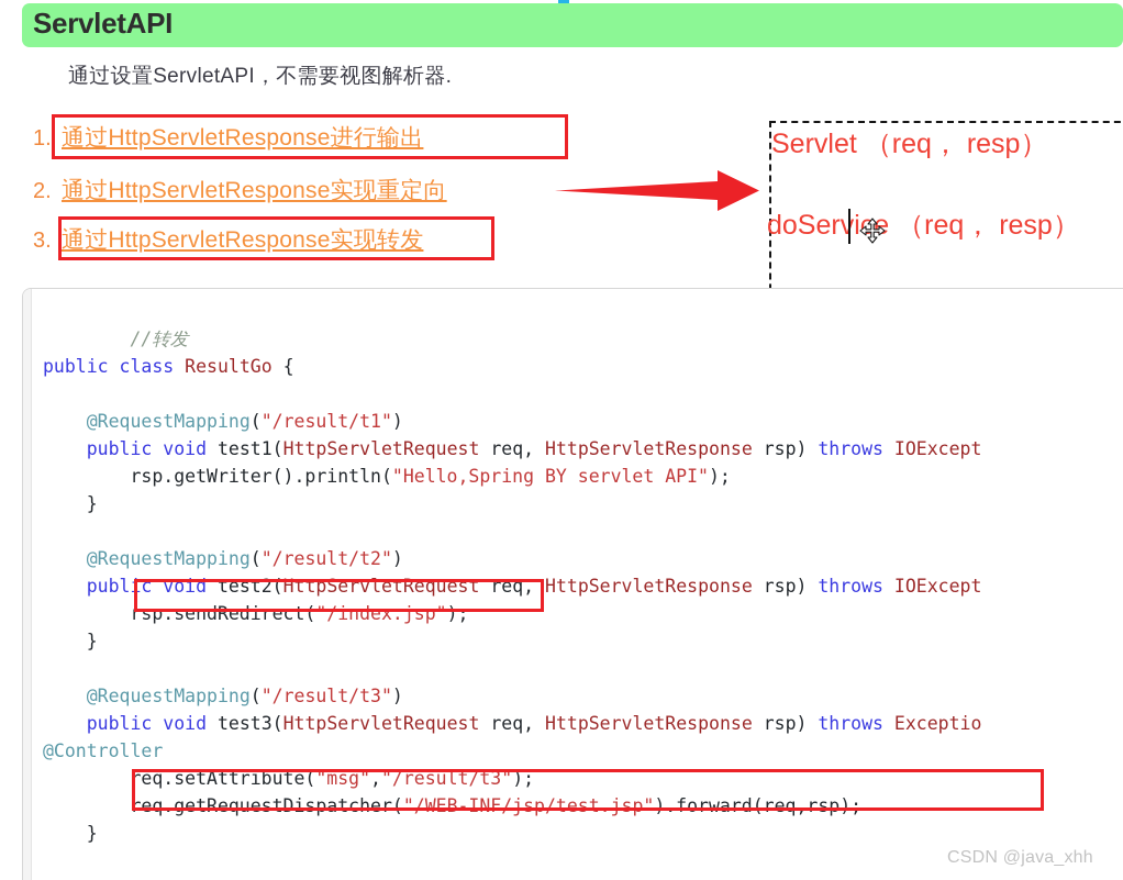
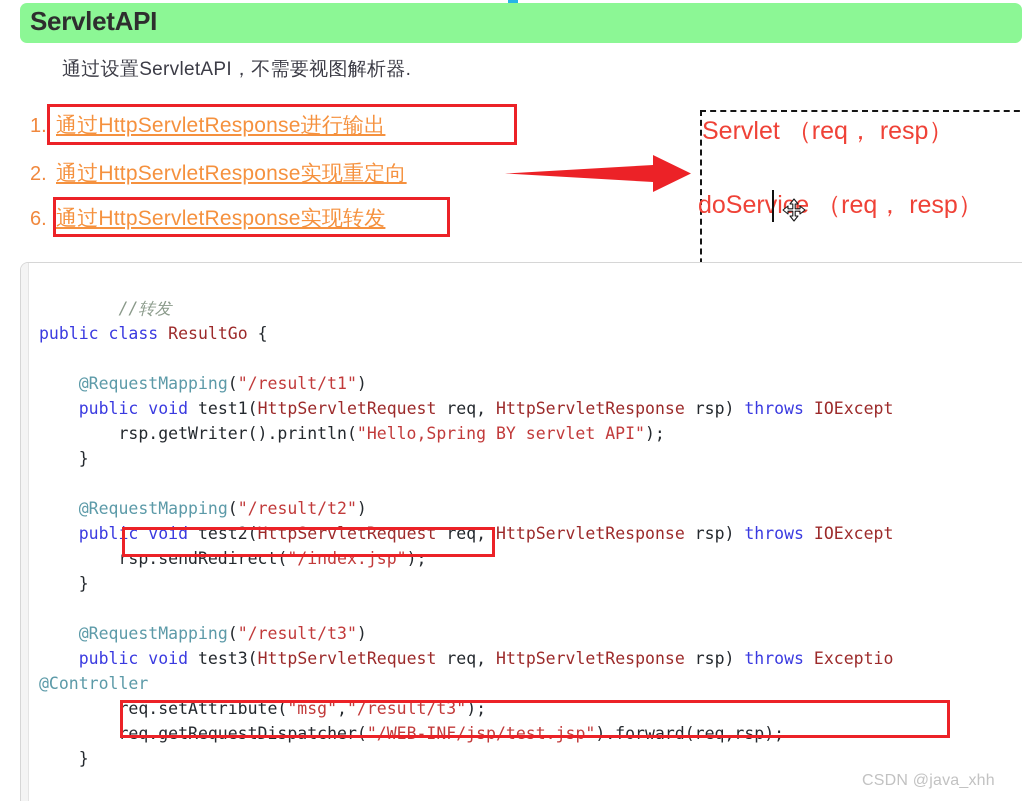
  ServletAPI
  通过设置ServletAPI，不需要视图解析器.
  1.
  通过HttpServletResponse进行输出
  2.
  通过HttpServletResponse实现重定向
- 3.
+ 6.
  通过HttpServletResponse实现转发
  Servlet （req， resp）
  doService （req， resp）
  //转发 public class ResultGo {
  @RequestMapping("/result/t1")
  public void test1(HttpServletRequest req, HttpServletResponse rsp) throws IOExcept
  rsp.getWriter().println("Hello,Spring BY servlet API");
  }
  @RequestMapping("/result/t2")
  public void test2(HttpServletRequest req, HttpServletResponse rsp) throws IOExcept
  rsp.sendRedirect("/index.jsp");
  }
  @RequestMapping("/result/t3")
  public void test3(HttpServletRequest req, HttpServletResponse rsp) throws Exceptio @Controller
  req.setAttribute("msg","/result/t3");
  req.getRequestDispatcher("/WEB-INF/jsp/test.jsp").forward(req,rsp);
  }
  CSDN @java_xhh
